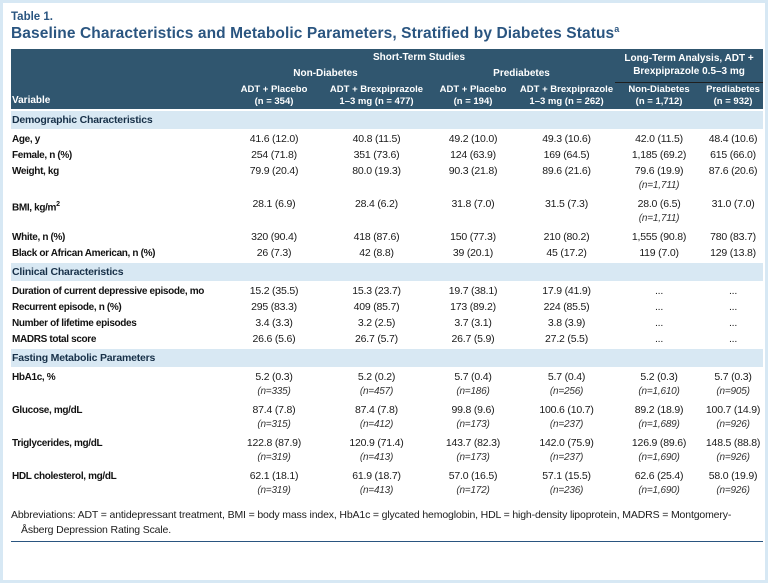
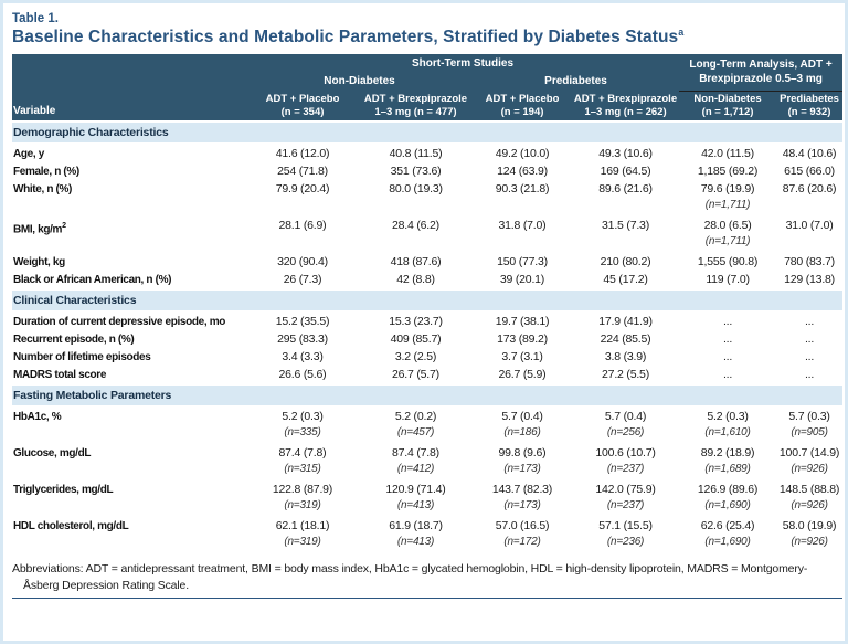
  Table 1.
  Baseline Characteristics and Metabolic Parameters, Stratified by Diabetes Statusa
  Variable	Short-Term Studies	Long-Term Analysis, ADT +Brexpiprazole 0.5–3 mg
  Non-Diabetes	Prediabetes
  ADT + Placebo(n = 354)	ADT + Brexpiprazole1–3 mg (n = 477)	ADT + Placebo(n = 194)	ADT + Brexpiprazole1–3 mg (n = 262)	Non-Diabetes(n = 1,712)	Prediabetes(n = 932)
  Demographic Characteristics
  Age, y	41.6 (12.0)	40.8 (11.5)	49.2 (10.0)	49.3 (10.6)	42.0 (11.5)	48.4 (10.6)
  Female, n (%)	254 (71.8)	351 (73.6)	124 (63.9)	169 (64.5)	1,185 (69.2)	615 (66.0)
- Weight, kg	79.9 (20.4)	80.0 (19.3)	90.3 (21.8)	89.6 (21.6)	79.6 (19.9)(n=1,711)	87.6 (20.6)
+ White, n (%)	79.9 (20.4)	80.0 (19.3)	90.3 (21.8)	89.6 (21.6)	79.6 (19.9)(n=1,711)	87.6 (20.6)
  BMI, kg/m	28.1 (6.9)	28.4 (6.2)	31.8 (7.0)	31.5 (7.3)	28.0 (6.5)(n=1,711)	31.0 (7.0)
- White, n (%)	320 (90.4)	418 (87.6)	150 (77.3)	210 (80.2)	1,555 (90.8)	780 (83.7)
+ Weight, kg	320 (90.4)	418 (87.6)	150 (77.3)	210 (80.2)	1,555 (90.8)	780 (83.7)
  Black or African American, n (%)	26 (7.3)	42 (8.8)	39 (20.1)	45 (17.2)	119 (7.0)	129 (13.8)
  Clinical Characteristics
  Duration of current depressive episode, mo	15.2 (35.5)	15.3 (23.7)	19.7 (38.1)	17.9 (41.9)	...	...
  Recurrent episode, n (%)	295 (83.3)	409 (85.7)	173 (89.2)	224 (85.5)	...	...
  Number of lifetime episodes	3.4 (3.3)	3.2 (2.5)	3.7 (3.1)	3.8 (3.9)	...	...
  MADRS total score	26.6 (5.6)	26.7 (5.7)	26.7 (5.9)	27.2 (5.5)	...	...
  Fasting Metabolic Parameters
  HbA1c, %	5.2 (0.3)(n=335)	5.2 (0.2)(n=457)	5.7 (0.4)(n=186)	5.7 (0.4)(n=256)	5.2 (0.3)(n=1,610)	5.7 (0.3)(n=905)
  Glucose, mg/dL	87.4 (7.8)(n=315)	87.4 (7.8)(n=412)	99.8 (9.6)(n=173)	100.6 (10.7)(n=237)	89.2 (18.9)(n=1,689)	100.7 (14.9)(n=926)
  Triglycerides, mg/dL	122.8 (87.9)(n=319)	120.9 (71.4)(n=413)	143.7 (82.3)(n=173)	142.0 (75.9)(n=237)	126.9 (89.6)(n=1,690)	148.5 (88.8)(n=926)
  HDL cholesterol, mg/dL	62.1 (18.1)(n=319)	61.9 (18.7)(n=413)	57.0 (16.5)(n=172)	57.1 (15.5)(n=236)	62.6 (25.4)(n=1,690)	58.0 (19.9)(n=926)
  Abbreviations: ADT = antidepressant treatment, BMI = body mass index, HbA1c = glycated hemoglobin, HDL = high-density lipoprotein, MADRS = Montgomery-Åsberg Depression Rating Scale.
